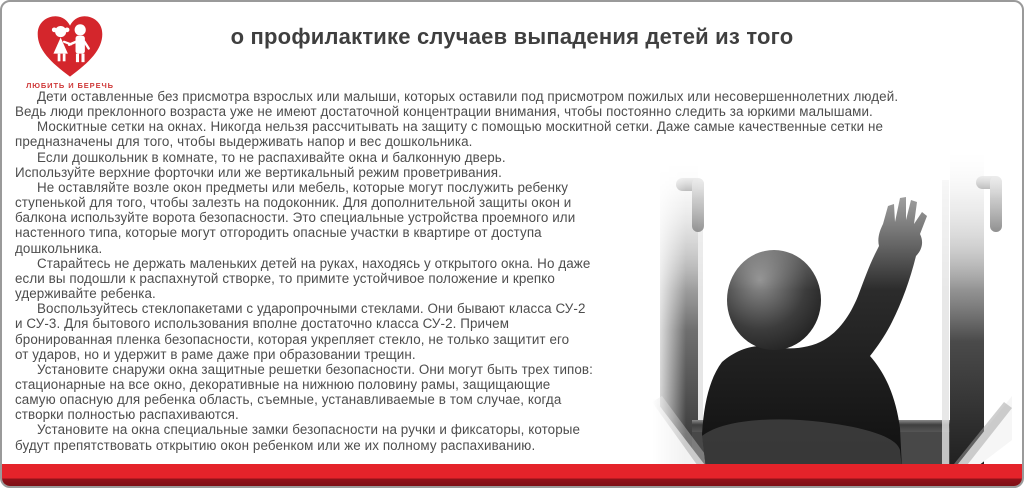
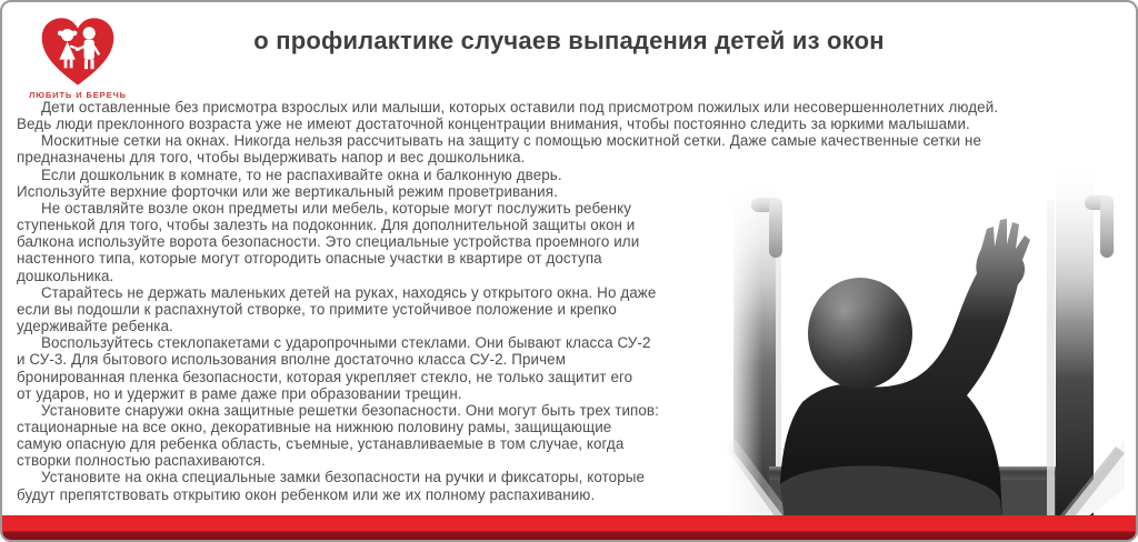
  ЛЮБИТЬ И БЕРЕЧЬ
- о профилактике случаев выпадения детей из того
+ о профилактике случаев выпадения детей из окон
  Дети оставленные без присмотра взрослых или малыши, которых оставили под присмотром пожилых или несовершеннолетних людей.
  Ведь люди преклонного возраста уже не имеют достаточной концентрации внимания, чтобы постоянно следить за юркими малышами.
  Москитные сетки на окнах. Никогда нельзя рассчитывать на защиту с помощью москитной сетки. Даже самые качественные сетки не
  предназначены для того, чтобы выдерживать напор и вес дошкольника.
  Если дошкольник в комнате, то не распахивайте окна и балконную дверь.
  Используйте верхние форточки или же вертикальный режим проветривания.
  Не оставляйте возле окон предметы или мебель, которые могут послужить ребенку
  ступенькой для того, чтобы залезть на подоконник. Для дополнительной защиты окон и
  балкона используйте ворота безопасности. Это специальные устройства проемного или
  настенного типа, которые могут отгородить опасные участки в квартире от доступа
  дошкольника.
  Старайтесь не держать маленьких детей на руках, находясь у открытого окна. Но даже
  если вы подошли к распахнутой створке, то примите устойчивое положение и крепко
  удерживайте ребенка.
  Воспользуйтесь стеклопакетами с ударопрочными стеклами. Они бывают класса СУ-2
  и СУ-3. Для бытового использования вполне достаточно класса СУ-2. Причем
  бронированная пленка безопасности, которая укрепляет стекло, не только защитит его
  от ударов, но и удержит в раме даже при образовании трещин.
  Установите снаружи окна защитные решетки безопасности. Они могут быть трех типов:
  стационарные на все окно, декоративные на нижнюю половину рамы, защищающие
  самую опасную для ребенка область, съемные, устанавливаемые в том случае, когда
  створки полностью распахиваются.
  Установите на окна специальные замки безопасности на ручки и фиксаторы, которые
  будут препятствовать открытию окон ребенком или же их полному распахиванию.
